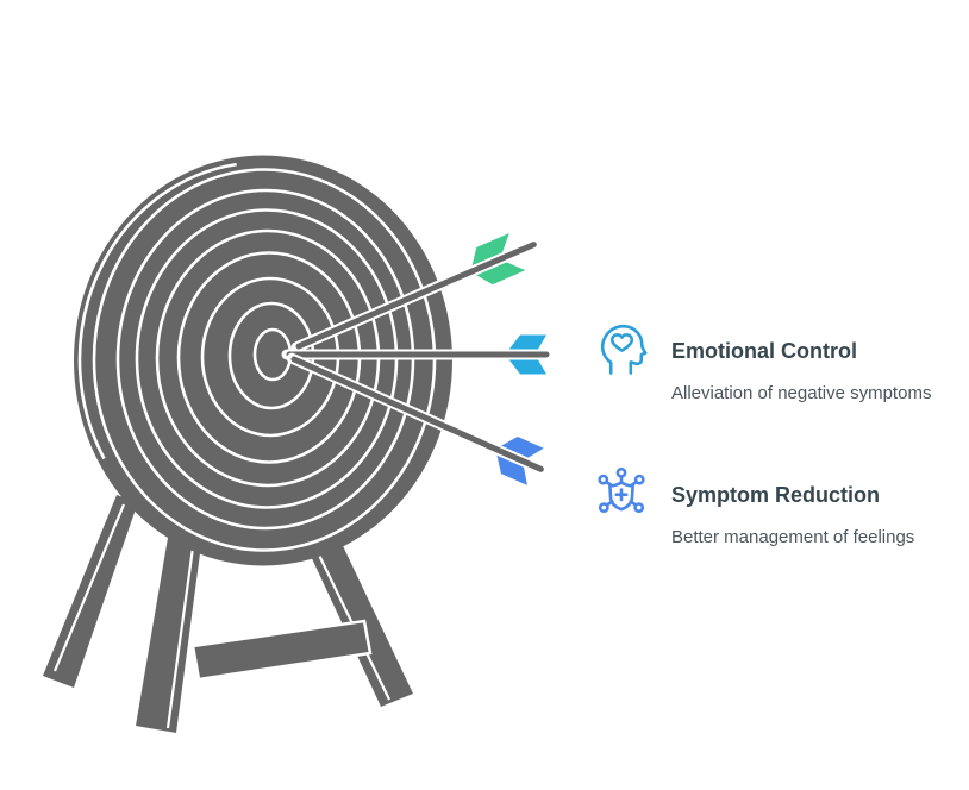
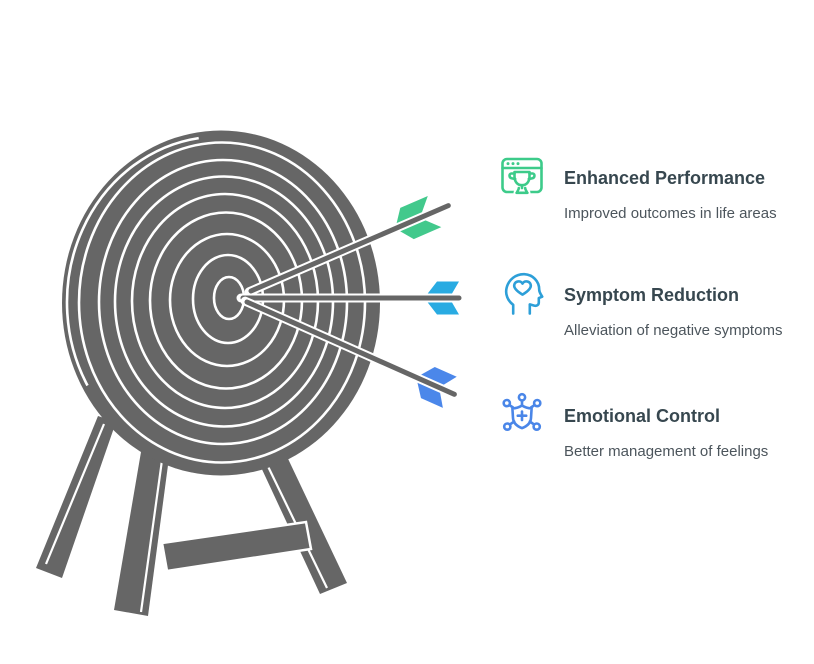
+ Enhanced Performance
+ Improved outcomes in life areas
- Emotional Control
+ Symptom Reduction
  Alleviation of negative symptoms
- Symptom Reduction
+ Emotional Control
  Better management of feelings
